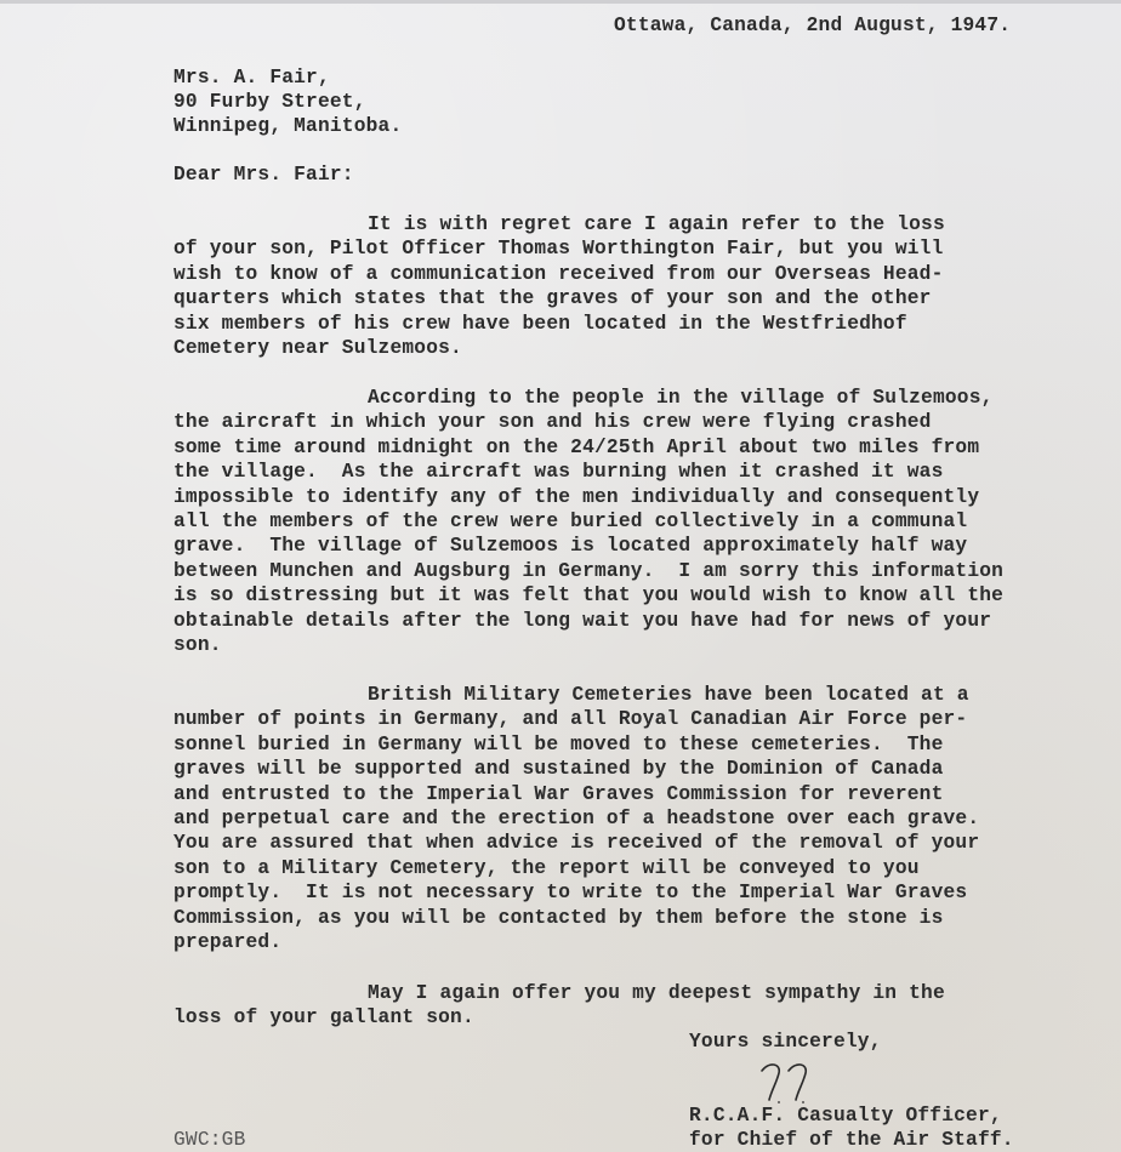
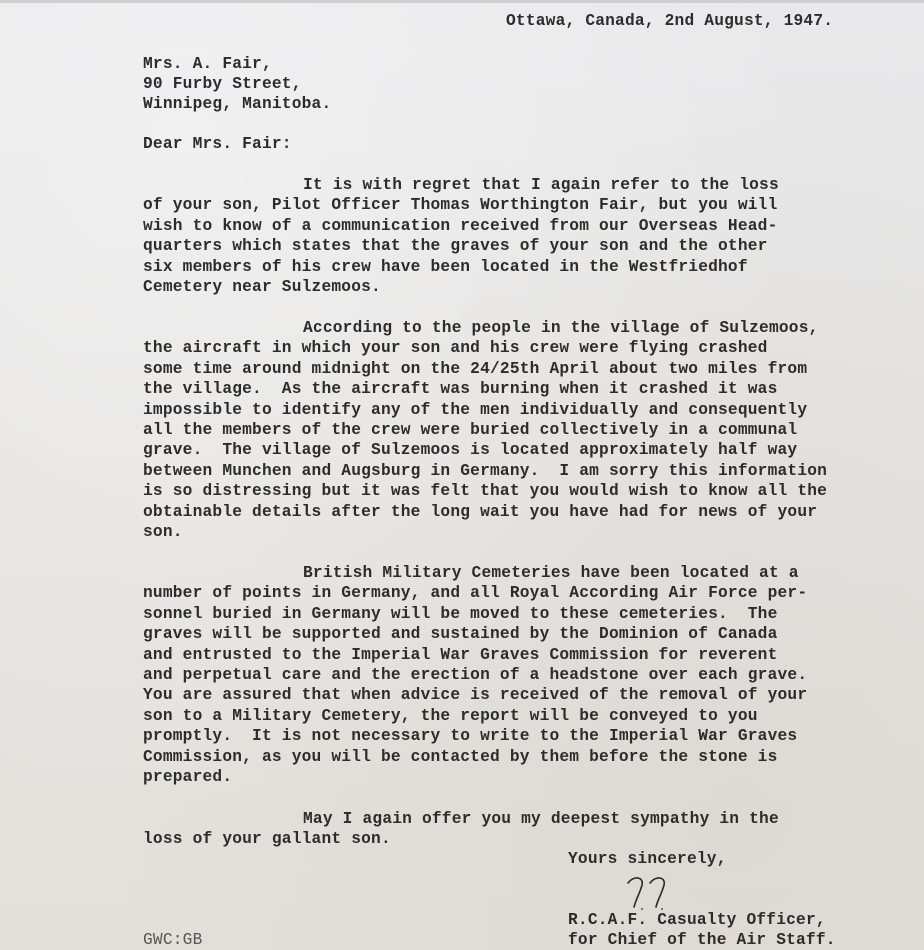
  Ottawa, Canada, 2nd August, 1947.
  Mrs. A. Fair,
  90 Furby Street,
  Winnipeg, Manitoba.
  Dear Mrs. Fair:
- It is with regret care I again refer to the loss
+ It is with regret that I again refer to the loss
  of your son, Pilot Officer Thomas Worthington Fair, but you will
  wish to know of a communication received from our Overseas Head-
  quarters which states that the graves of your son and the other
  six members of his crew have been located in the Westfriedhof
  Cemetery near Sulzemoos.
  According to the people in the village of Sulzemoos,
  the aircraft in which your son and his crew were flying crashed
  some time around midnight on the 24/25th April about two miles from
  the village. As the aircraft was burning when it crashed it was
  impossible to identify any of the men individually and consequently
  all the members of the crew were buried collectively in a communal
  grave. The village of Sulzemoos is located approximately half way
  between Munchen and Augsburg in Germany. I am sorry this information
  is so distressing but it was felt that you would wish to know all the
  obtainable details after the long wait you have had for news of your
  son.
  British Military Cemeteries have been located at a
- number of points in Germany, and all Royal Canadian Air Force per-
+ number of points in Germany, and all Royal According Air Force per-
  sonnel buried in Germany will be moved to these cemeteries. The
  graves will be supported and sustained by the Dominion of Canada
  and entrusted to the Imperial War Graves Commission for reverent
  and perpetual care and the erection of a headstone over each grave.
  You are assured that when advice is received of the removal of your
  son to a Military Cemetery, the report will be conveyed to you
  promptly. It is not necessary to write to the Imperial War Graves
  Commission, as you will be contacted by them before the stone is
  prepared.
  May I again offer you my deepest sympathy in the
  loss of your gallant son.
  Yours sincerely,
  R.C.A.F. Casualty Officer,
  for Chief of the Air Staff.
  GWC:GB
